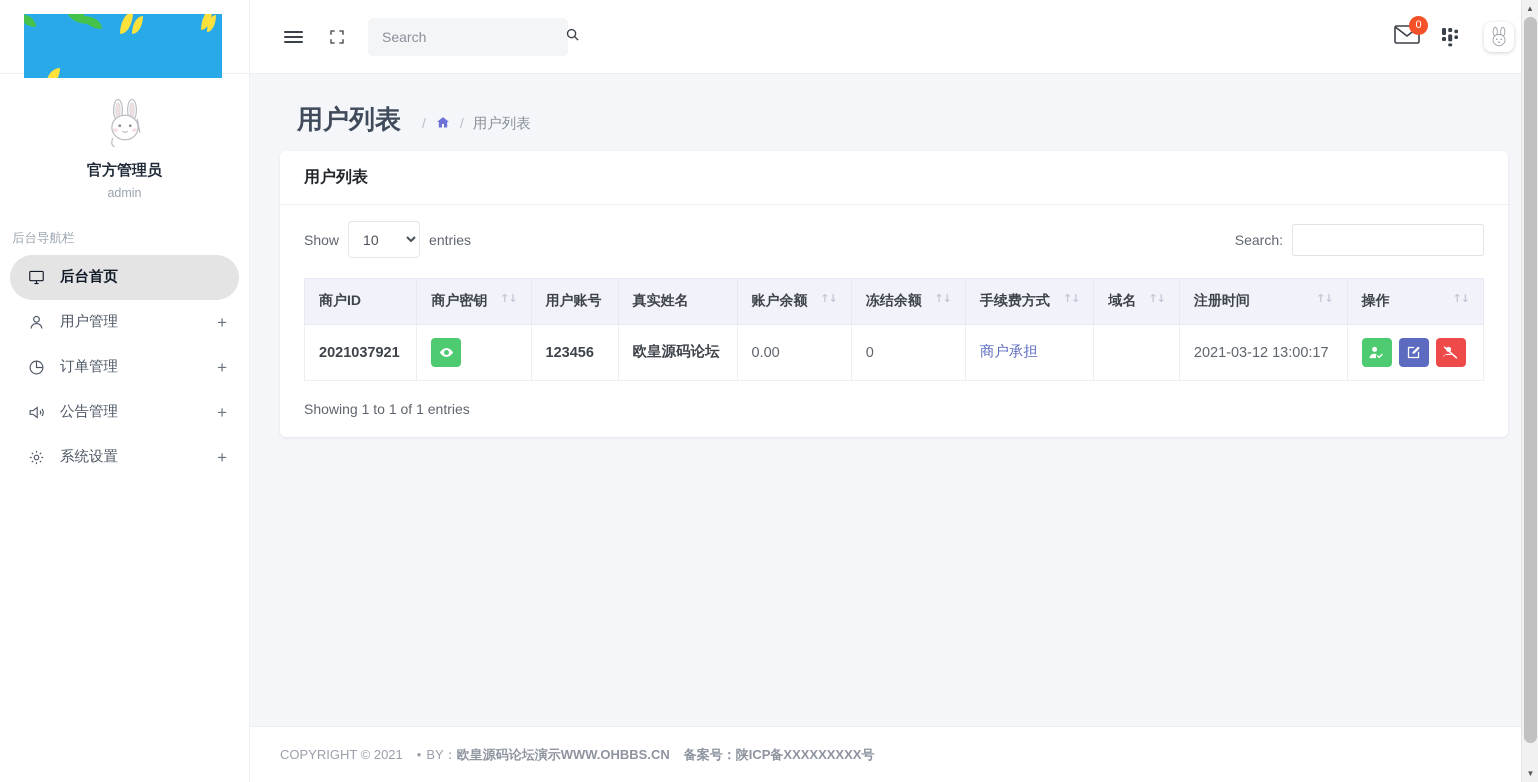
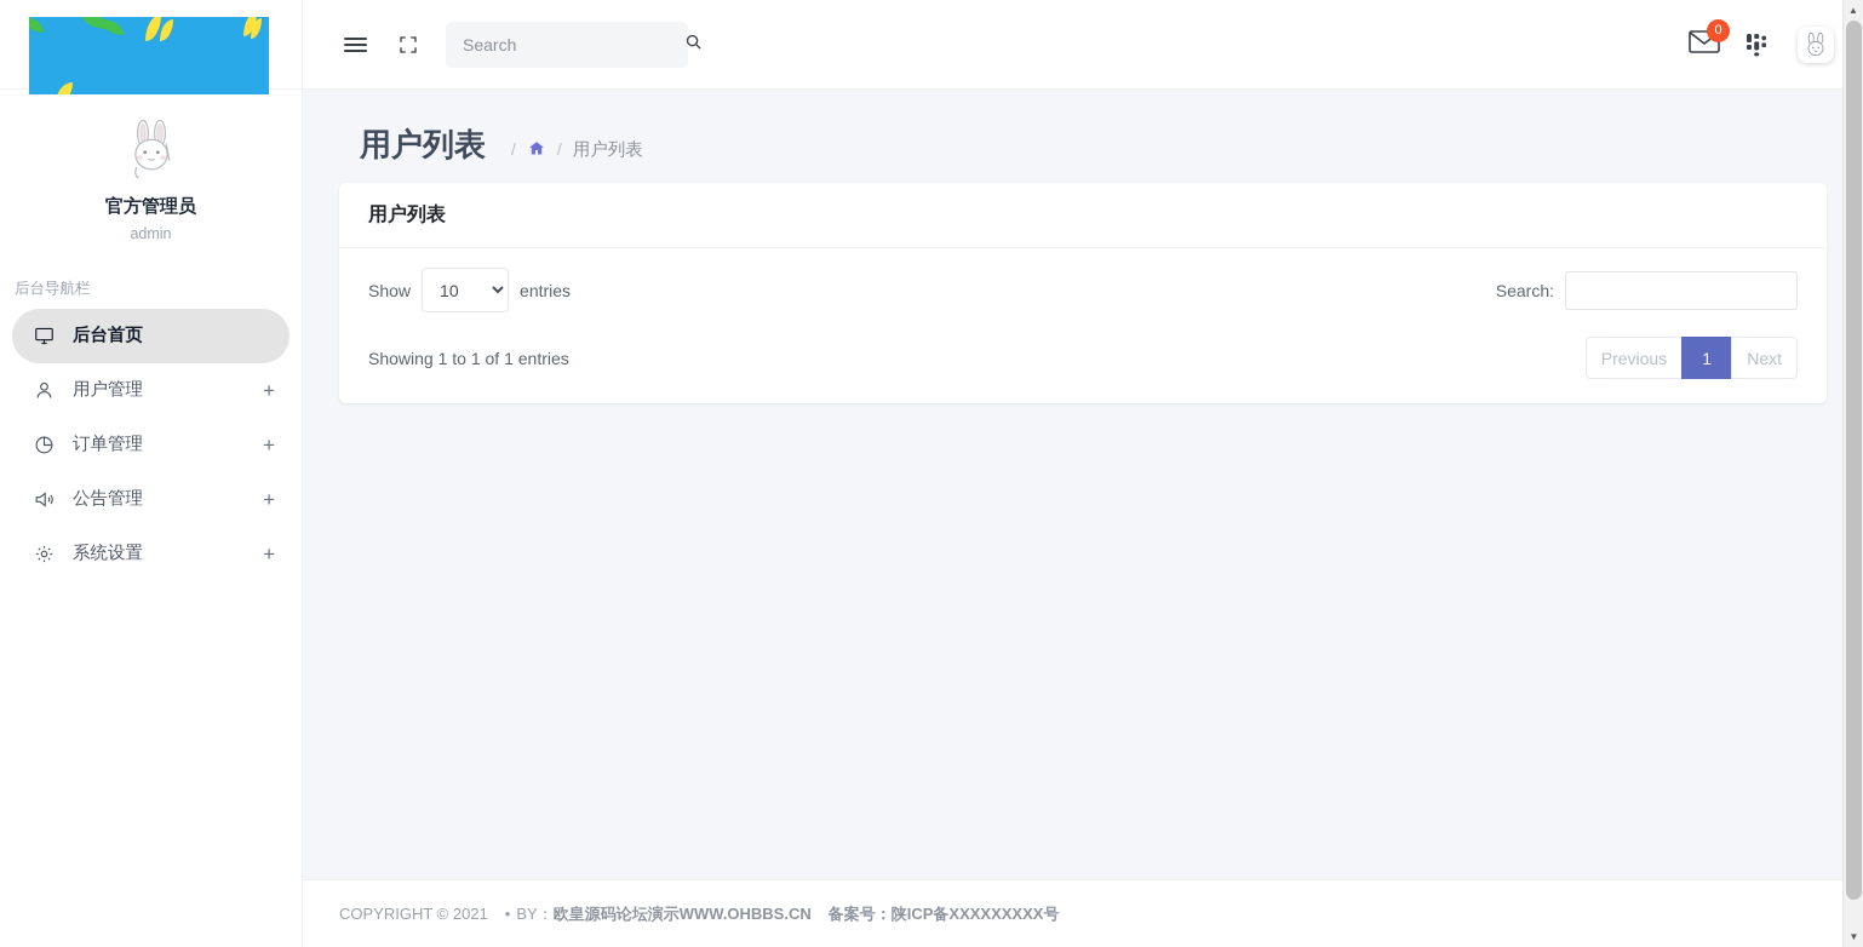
  官方管理员
  admin
  后台导航栏
  后台首页
  用户管理
  +
  订单管理
  +
  公告管理
  +
  系统设置
  +
  Search
  0
  用户列表
  /
  /
  用户列表
  用户列表
  Show
  10
  entries
  Search:
- 商户ID	商户密钥 ↑↓	用户账号	真实姓名	账户余额 ↑↓	冻结余额 ↑↓	手续费方式 ↑↓	域名 ↑↓	注册时间 ↑↓	操作 ↑↓
- 2021037921		123456	欧皇源码论坛	0.00	0	商户承担		2021-03-12 13:00:17
  Showing 1 to 1 of 1 entries
+ Previous
+ 1
+ Next
  COPYRIGHT © 2021
  •
  BY：
  欧皇源码论坛演示WWW.OHBBS.CN
  备案号：陕ICP备XXXXXXXXX号
  ▲
  ▼
